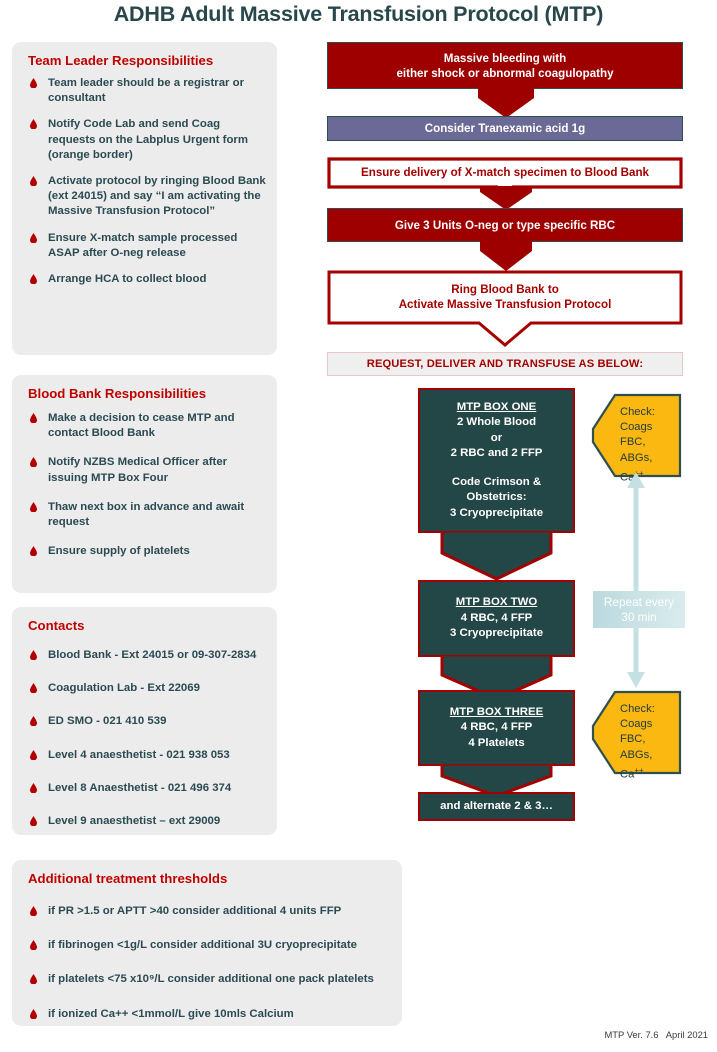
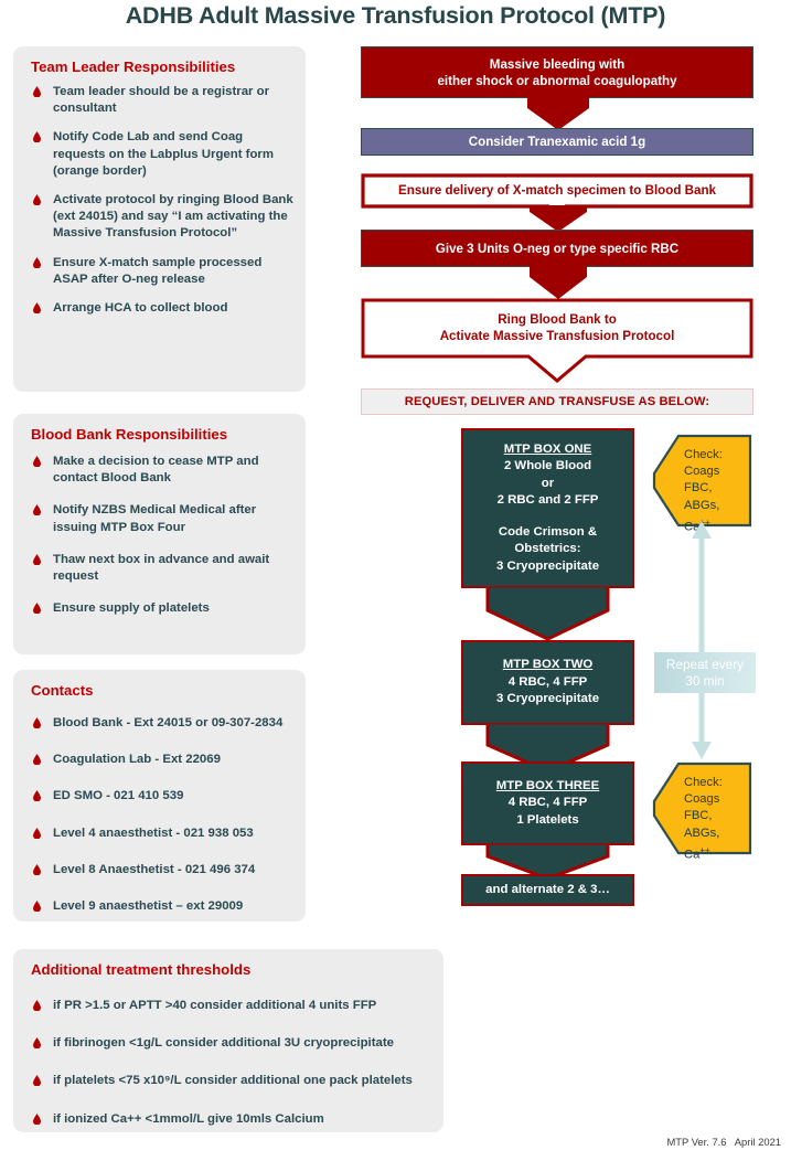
  ADHB Adult Massive Transfusion Protocol (MTP)
  Team Leader Responsibilities
  Team leader should be a registrar or consultant
  Notify Code Lab and send Coag requests on the Labplus Urgent form (orange border)
  Activate protocol by ringing Blood Bank (ext 24015) and say “I am activating the Massive Transfusion Protocol”
  Ensure X-match sample processed ASAP after O-neg release
  Arrange HCA to collect blood
  Blood Bank Responsibilities
  Make a decision to cease MTP and contact Blood Bank
- Notify NZBS Medical Officer after issuing MTP Box Four
+ Notify NZBS Medical Medical after issuing MTP Box Four
  Thaw next box in advance and await request
  Ensure supply of platelets
  Contacts
  Blood Bank - Ext 24015 or 09-307-2834
  Coagulation Lab - Ext 22069
  ED SMO - 021 410 539
  Level 4 anaesthetist - 021 938 053
  Level 8 Anaesthetist - 021 496 374
  Level 9 anaesthetist – ext 29009
  Additional treatment thresholds
  if PR >1.5 or APTT >40 consider additional 4 units FFP
  if fibrinogen <1g/L consider additional 3U cryoprecipitate
  if platelets <75 x10⁹/L consider additional one pack platelets
  if ionized Ca++ <1mmol/L give 10mls Calcium
  Massive bleeding with
  either shock or abnormal coagulopathy
  Consider Tranexamic acid 1g
  Ensure delivery of X-match specimen to Blood Bank
  Give 3 Units O-neg or type specific RBC
  Ring Blood Bank to
  Activate Massive Transfusion Protocol
  REQUEST, DELIVER AND TRANSFUSE AS BELOW:
  MTP BOX ONE
  2 Whole Blood
  or
  2 RBC and 2 FFP
  Code Crimson &
  Obstetrics:
  3 Cryoprecipitate
  MTP BOX TWO
  4 RBC, 4 FFP
  3 Cryoprecipitate
  MTP BOX THREE
  4 RBC, 4 FFP
- 4 Platelets
+ 1 Platelets
  and alternate 2 & 3…
  Check:
  Coags FBC,
  ABGs, Ca +
  Check:
  Coags FBC,
  ABGs, Ca++
  Repeat every
  30 min
  MTP Ver. 7.6 April 2021
